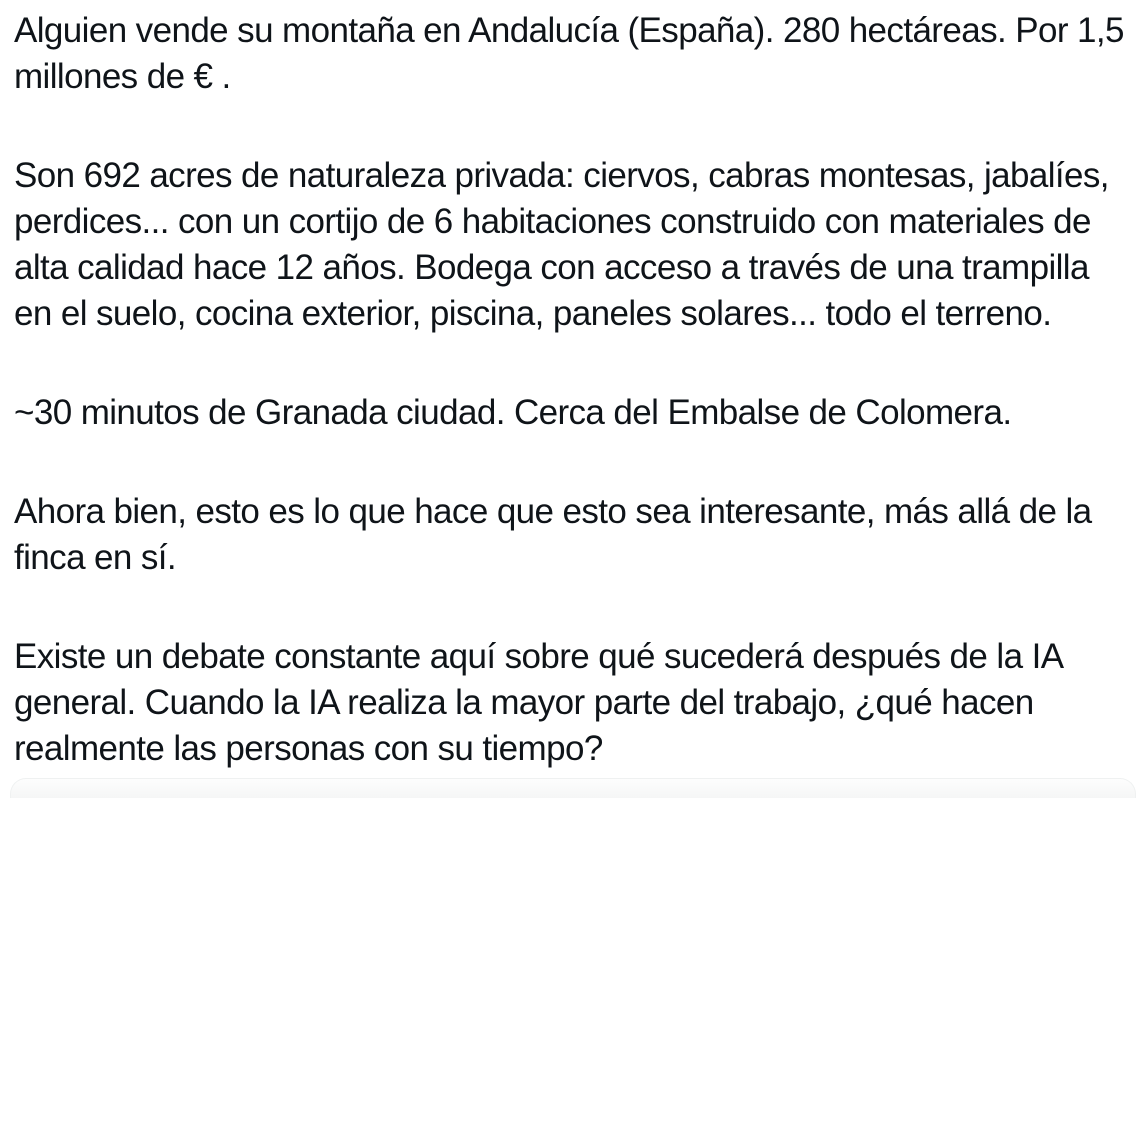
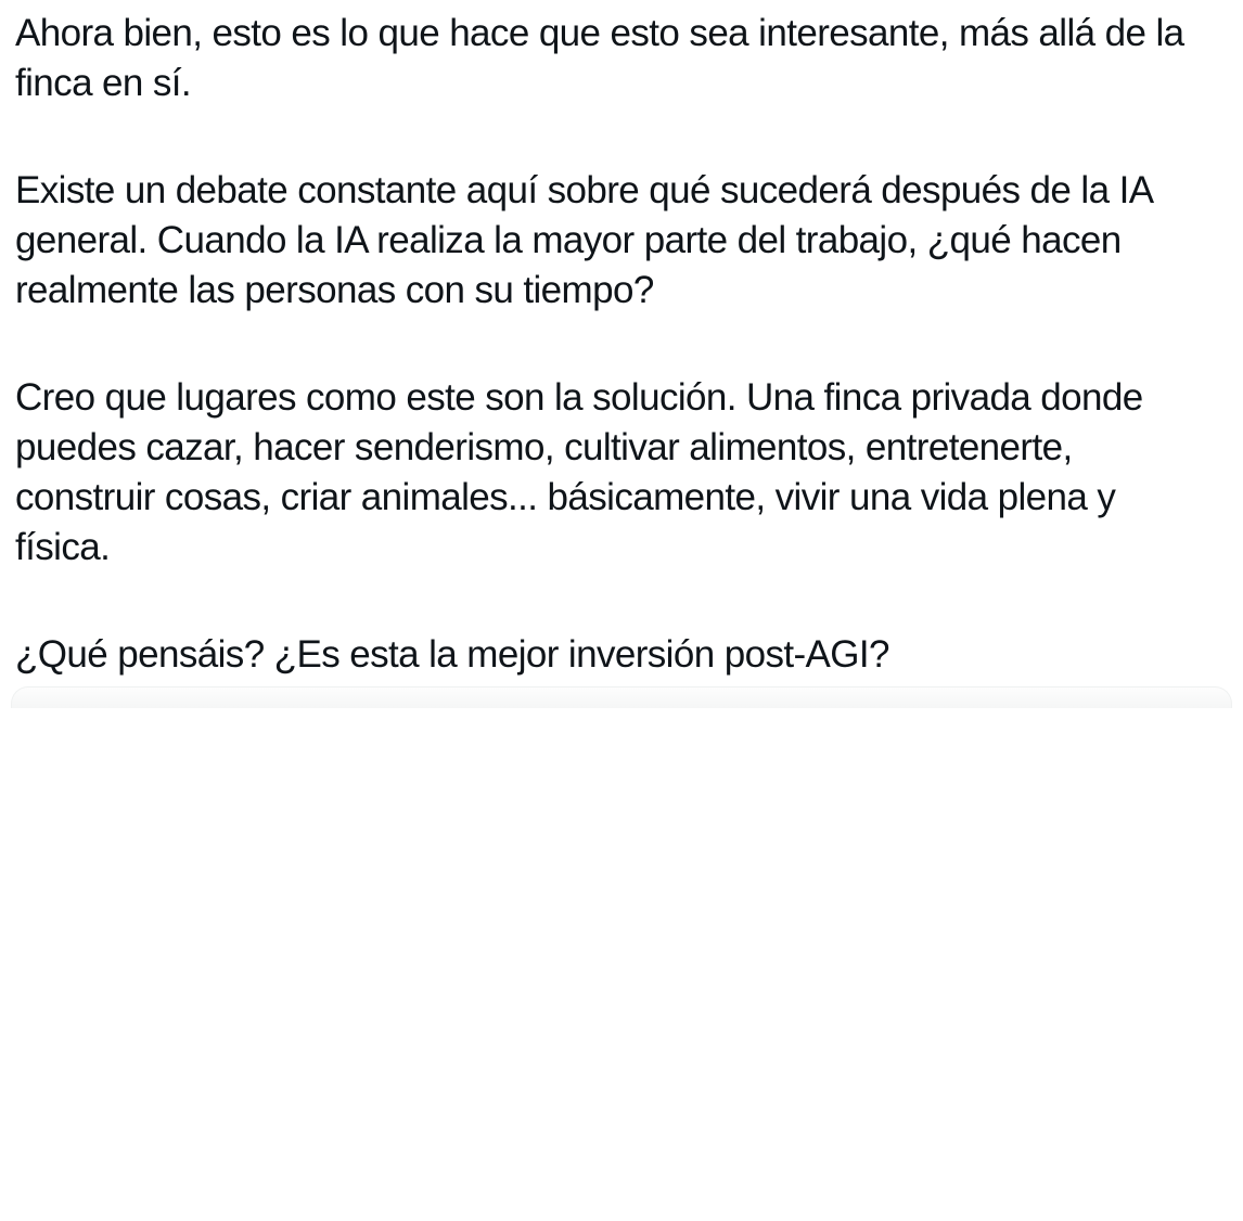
- Alguien vende su montaña en Andalucía (España). 280 hectáreas. Por 1,5
- millones de € .
- Son 692 acres de naturaleza privada: ciervos, cabras montesas, jabalíes,
- perdices... con un cortijo de 6 habitaciones construido con materiales de
- alta calidad hace 12 años. Bodega con acceso a través de una trampilla
- en el suelo, cocina exterior, piscina, paneles solares... todo el terreno.
- ~30 minutos de Granada ciudad. Cerca del Embalse de Colomera.
  Ahora bien, esto es lo que hace que esto sea interesante, más allá de la
  finca en sí.
  Existe un debate constante aquí sobre qué sucederá después de la IA
  general. Cuando la IA realiza la mayor parte del trabajo, ¿qué hacen
  realmente las personas con su tiempo?
+ Creo que lugares como este son la solución. Una finca privada donde
+ puedes cazar, hacer senderismo, cultivar alimentos, entretenerte,
+ construir cosas, criar animales... básicamente, vivir una vida plena y
+ física.
+ ¿Qué pensáis? ¿Es esta la mejor inversión post-AGI?
